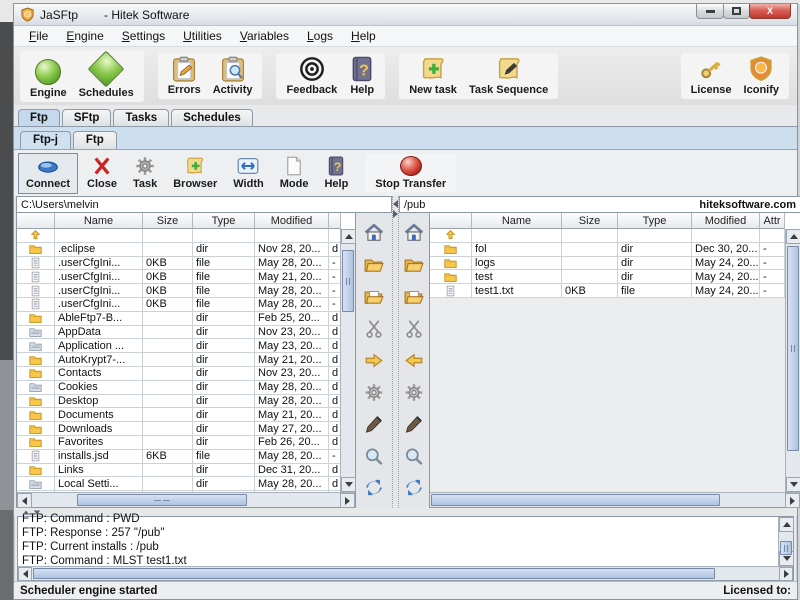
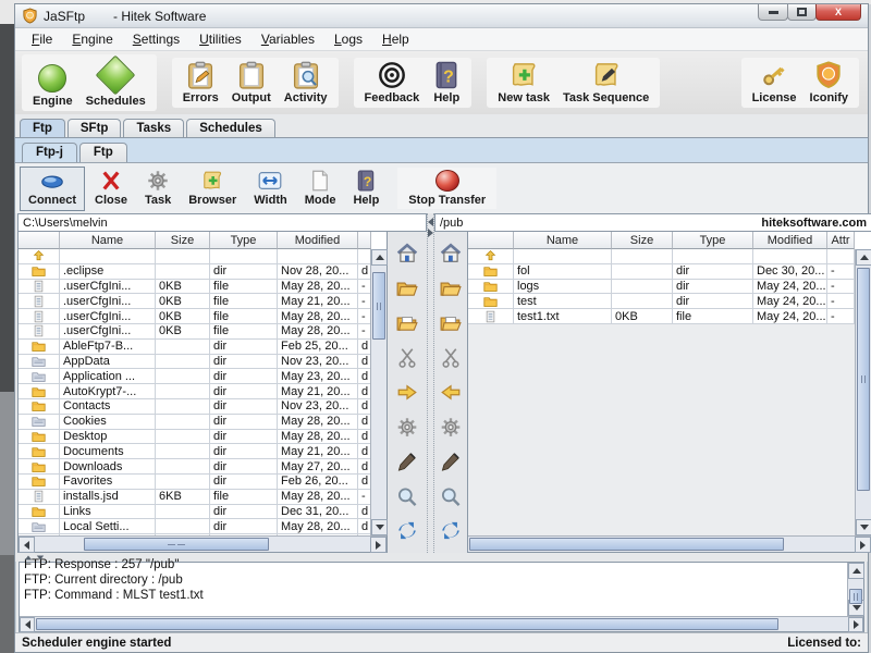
  JaSFtp
  - Hitek Software
  X
  File
  Engine
  Settings
  Utilities
  Variables
  Logs
  Help
  Engine
  Schedules
  Errors
+ Output
  Activity
  Feedback
  ?
  Help
  New task
  Task Sequence
  License
  Iconify
  Ftp
  SFtp
  Tasks
  Schedules
  Ftp-j
  Ftp
  Connect
  Close
  Task
  Browser
  Width
  Mode
  ?
  Help
  Stop Transfer
  C:\Users\melvin
  Name
  Size
  Type
  Modified
  .eclipse
  dir
  Nov 28, 20...
  d
  .userCfgIni...
  0KB
  file
  May 28, 20...
  -
  .userCfgIni...
  0KB
  file
  May 21, 20...
  -
  .userCfgIni...
  0KB
  file
  May 28, 20...
  -
  .userCfgIni...
  0KB
  file
  May 28, 20...
  -
  AbleFtp7-B...
  dir
  Feb 25, 20...
  d
  AppData
  dir
  Nov 23, 20...
  d
  Application ...
  dir
  May 23, 20...
  d
  AutoKrypt7-...
  dir
  May 21, 20...
  d
  Contacts
  dir
  Nov 23, 20...
  d
  Cookies
  dir
  May 28, 20...
  d
  Desktop
  dir
  May 28, 20...
  d
  Documents
  dir
  May 21, 20...
  d
  Downloads
  dir
  May 27, 20...
  d
  Favorites
  dir
  Feb 26, 20...
  d
  installs.jsd
  6KB
  file
  May 28, 20...
  -
  Links
  dir
  Dec 31, 20...
  d
  Local Setti...
  dir
  May 28, 20...
  d
  /pub
  hiteksoftware.com
  Name
  Size
  Type
  Modified
  Attr
  fol
  dir
  Dec 30, 20...
  -
  logs
  dir
  May 24, 20...
  -
  test
  dir
  May 24, 20...
  -
  test1.txt
  0KB
  file
  May 24, 20...
  -
- FTP: Command : PWD
  FTP: Response : 257 "/pub"
- FTP: Current installs : /pub
+ FTP: Current directory : /pub
  FTP: Command : MLST test1.txt
  Scheduler engine started
  Licensed to:
